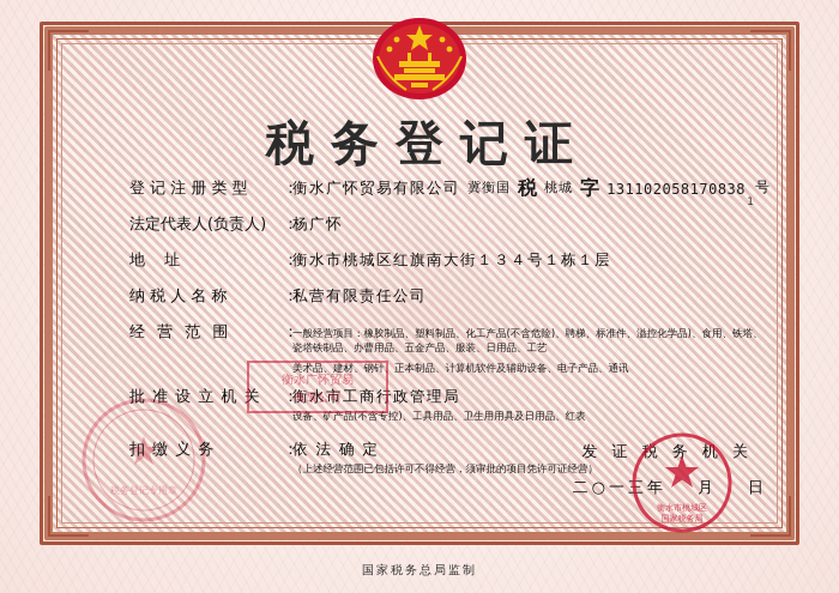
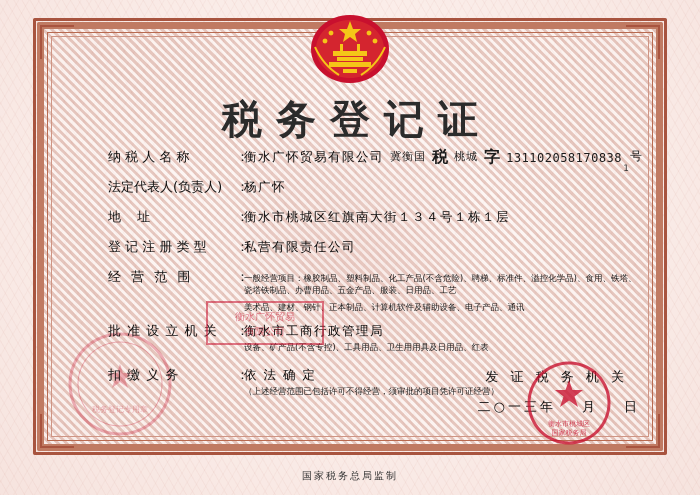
  税务登记证
  冀衡国
  税
  桃城
  字
  131102058170838
  号
  1
- 登 记 注 册 类 型
+ 纳 税 人 名 称
  ：
  衡水广怀贸易有限公司
  法定代表人(负责人)
  ：
  杨广怀
  地 址
  ：
  衡水市桃城区红旗南大街１３４号１栋１层
- 纳 税 人 名 称
+ 登 记 注 册 类 型
  ：
  私营有限责任公司
  经 营 范 围
  ：
  一般经营项目：橡胶制品、塑料制品、化工产品(不含危险)、聘梯、标准件、溢控化学品)、食用、铁塔、瓷塔铁制品、办曹用品、五金产品、服装、日用品、工艺
  美术品、建材、钢针、正本制品、计算机软件及辅助设备、电子产品、通讯
  批 准 设 立 机 关
  ：
  衡水市工商行政管理局
  设备、矿产品(不含专控)、工具用品、卫生用用具及日用品、红表
  扣 缴 义 务
  ：
  依 法 确 定
  （上述经营范围已包括许可不得经营，须审批的项目凭许可证经营）
  发 证 税 务 机 关
  二○一三年 月 日
  衡水市桃城区
  国家税务局
  税务登记专用章
  衡水广怀贸易
  有限公司
  国家税务总局监制
